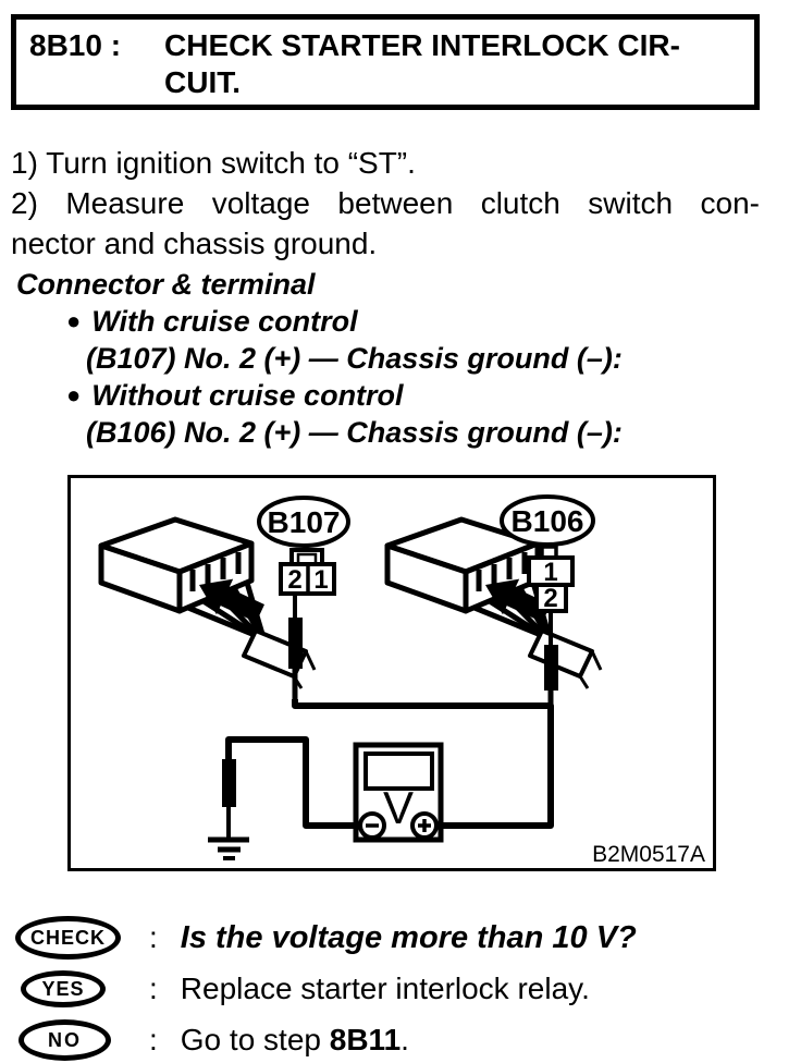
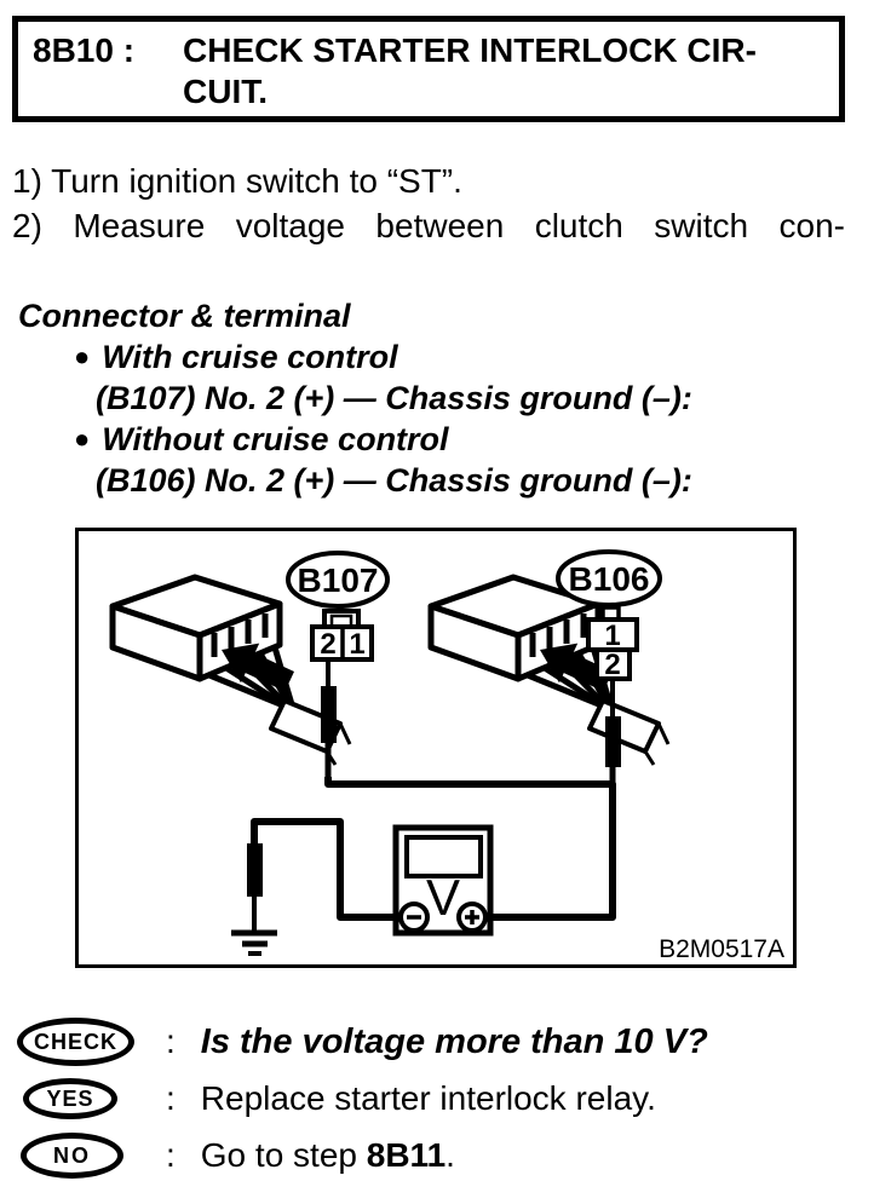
  8B10 :
  CHECK STARTER INTERLOCK CIR-
  CUIT.
  1) Turn ignition switch to “ST”.
  2) Measure voltage between clutch switch con-
- nector and chassis ground.
  Connector & terminal
  ● With cruise control
  (B107) No. 2 (+) — Chassis ground (–):
  ● Without cruise control
  (B106) No. 2 (+) — Chassis ground (–):
  B107
  2
  1
  B106
  1
  2
  V
  B2M0517A
  CHECK
  :
  Is the voltage more than 10 V?
  YES
  :
  Replace starter interlock relay.
  NO
  :
  Go to step 8B11.
